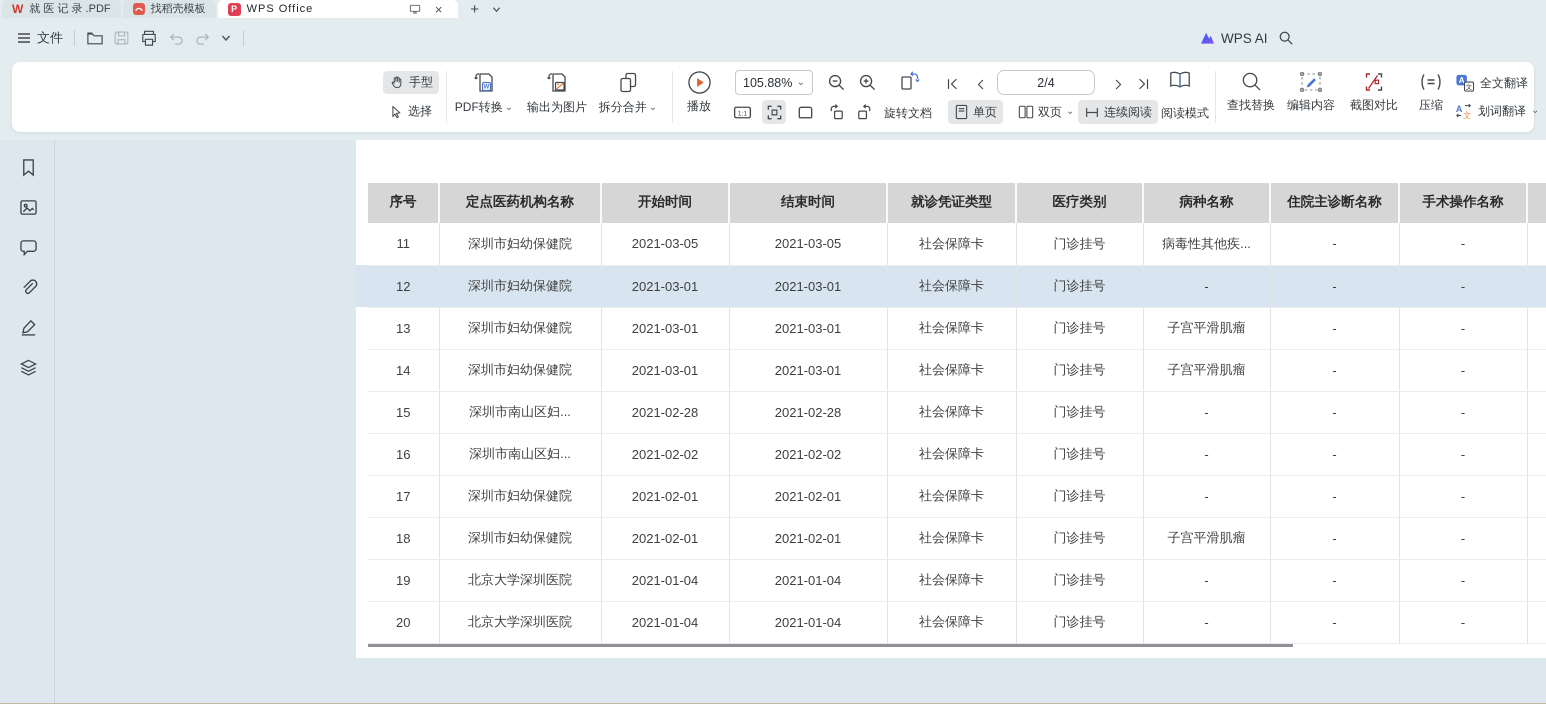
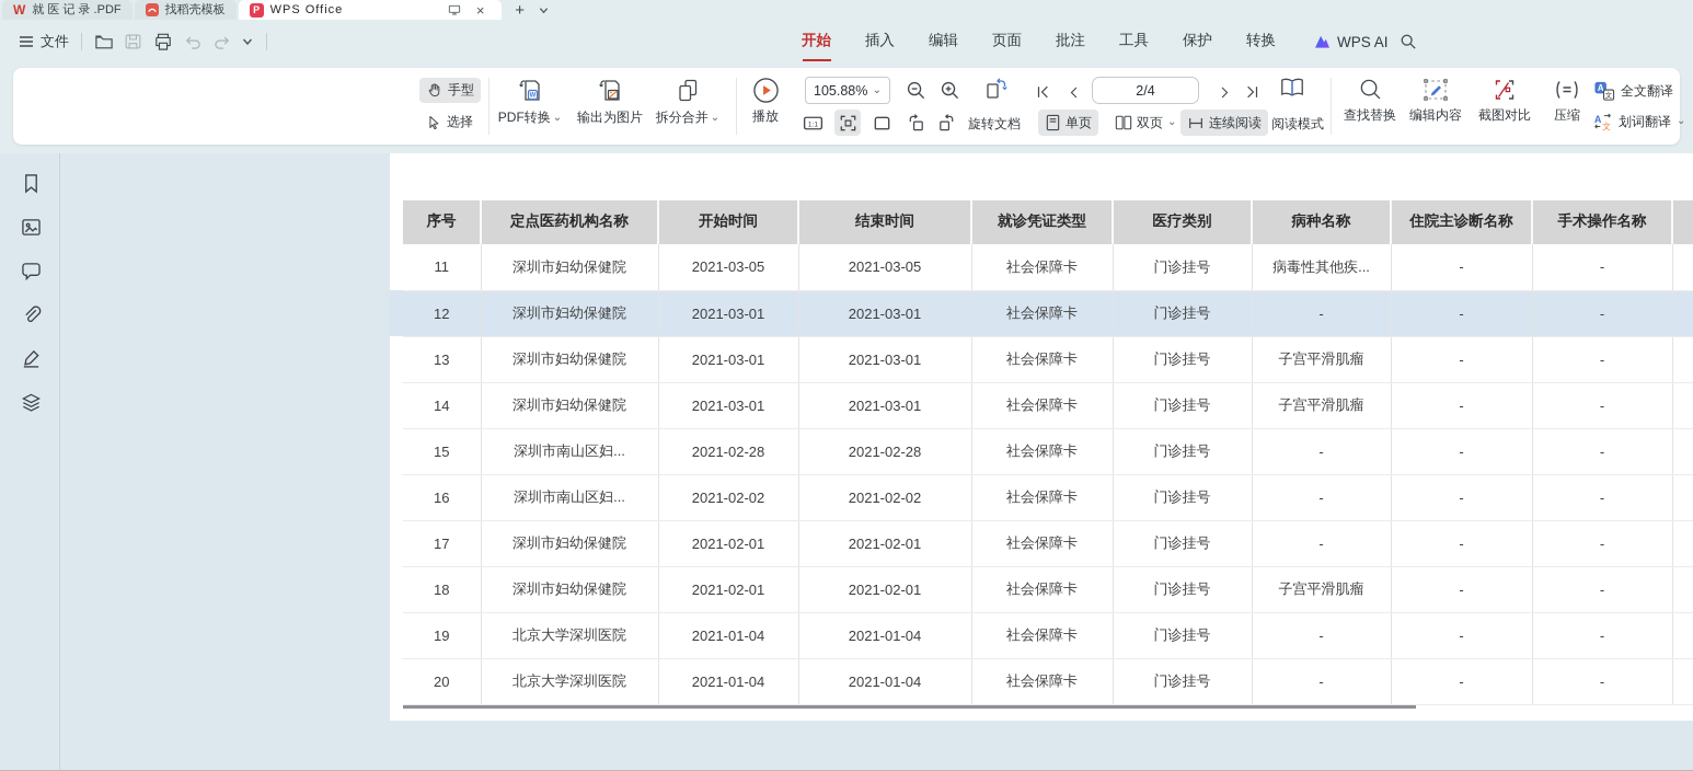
  W
  就 医 记 录 .PDF
  找稻壳模板
  P
  WPS Office
  ×
  +
  文件
+ 开始
+ 插入
+ 编辑
+ 页面
+ 批注
+ 工具
+ 保护
+ 转换
  WPS AI
  手型
  选择
  PDF转换
  ⌄
  输出为图片
  拆分合并
  ⌄
  播放
  105.88%
  ⌄
  2/4
  旋转文档
  单页
  双页
  ⌄
  连续阅读
  阅读模式
  查找替换
  编辑内容
  截图对比
  压缩
  A
  全文翻译
  A
  文
  划词翻译
  ⌄
  序号	定点医药机构名称	开始时间	结束时间	就诊凭证类型	医疗类别	病种名称	住院主诊断名称	手术操作名称
  11	深圳市妇幼保健院	2021-03-05	2021-03-05	社会保障卡	门诊挂号	病毒性其他疾...	-	-
  12	深圳市妇幼保健院	2021-03-01	2021-03-01	社会保障卡	门诊挂号	-	-	-
  13	深圳市妇幼保健院	2021-03-01	2021-03-01	社会保障卡	门诊挂号	子宫平滑肌瘤	-	-
  14	深圳市妇幼保健院	2021-03-01	2021-03-01	社会保障卡	门诊挂号	子宫平滑肌瘤	-	-
  15	深圳市南山区妇...	2021-02-28	2021-02-28	社会保障卡	门诊挂号	-	-	-
  16	深圳市南山区妇...	2021-02-02	2021-02-02	社会保障卡	门诊挂号	-	-	-
  17	深圳市妇幼保健院	2021-02-01	2021-02-01	社会保障卡	门诊挂号	-	-	-
  18	深圳市妇幼保健院	2021-02-01	2021-02-01	社会保障卡	门诊挂号	子宫平滑肌瘤	-	-
  19	北京大学深圳医院	2021-01-04	2021-01-04	社会保障卡	门诊挂号	-	-	-
  20	北京大学深圳医院	2021-01-04	2021-01-04	社会保障卡	门诊挂号	-	-	-
